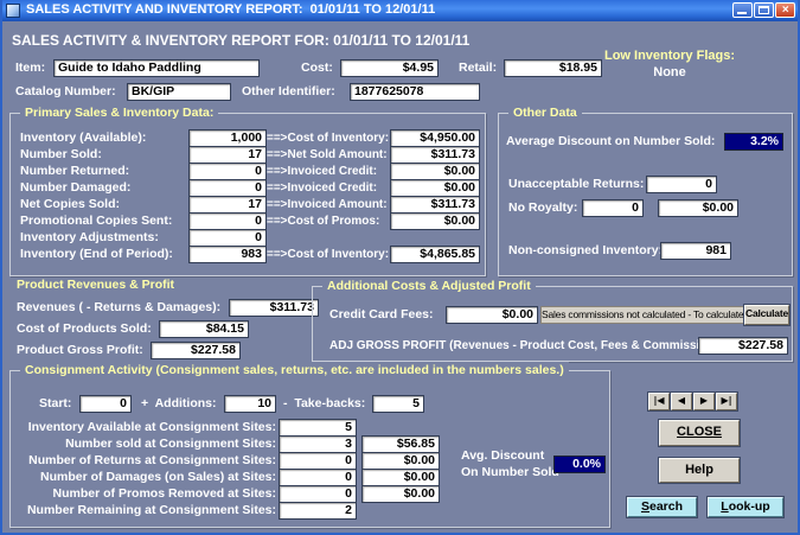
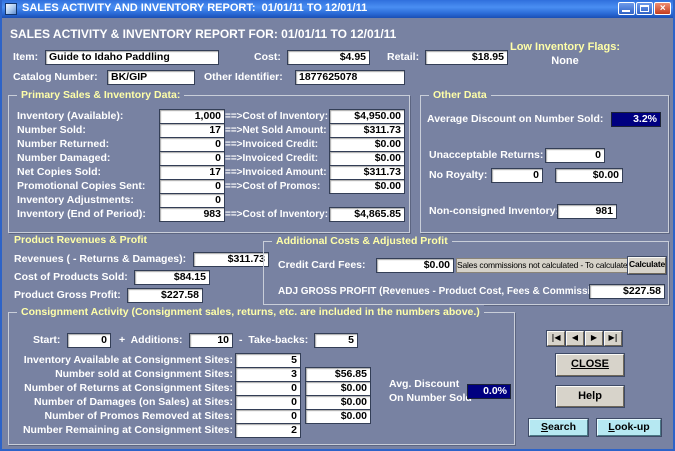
  SALES ACTIVITY AND INVENTORY REPORT: 01/01/11 TO 12/01/11
  ×
  SALES ACTIVITY & INVENTORY REPORT FOR: 01/01/11 TO 12/01/11
  Low Inventory Flags:
  None
  Item:
  Guide to Idaho Paddling
  Cost:
  $4.95
  Retail:
  $18.95
  Catalog Number:
  BK/GIP
  Other Identifier:
  1877625078
  Primary Sales & Inventory Data:
  Inventory (Available):
  1,000
  ==>Cost of Inventory:
  $4,950.00
  Number Sold:
  17
  ==>Net Sold Amount:
  $311.73
  Number Returned:
  0
  ==>Invoiced Credit:
  $0.00
  Number Damaged:
  0
  ==>Invoiced Credit:
  $0.00
  Net Copies Sold:
  17
  ==>Invoiced Amount:
  $311.73
  Promotional Copies Sent:
  0
  ==>Cost of Promos:
  $0.00
  Inventory Adjustments:
  0
  Inventory (End of Period):
  983
  ==>Cost of Inventory:
  $4,865.85
  Other Data
  Average Discount on Number Sold:
  3.2%
  Unacceptable Returns:
  0
  No Royalty:
  0
  $0.00
  Non-consigned Inventory
  981
  Product Revenues & Profit
  Revenues ( - Returns & Damages):
  $311.73
  Cost of Products Sold:
  $84.15
  Product Gross Profit:
  $227.58
  Additional Costs & Adjusted Profit
  Credit Card Fees:
  $0.00
  Sales commissions not calculated - To calculate
  Calculate
  ADJ GROSS PROFIT (Revenues - Product Cost, Fees & Commiss
  $227.58
- Consignment Activity (Consignment sales, returns, etc. are included in the numbers sales.)
+ Consignment Activity (Consignment sales, returns, etc. are included in the numbers above.)
  Start:
  0
  + Additions:
  10
  - Take-backs:
  5
  Inventory Available at Consignment Sites:
  5
  Number sold at Consignment Sites:
  3
  $56.85
  Number of Returns at Consignment Sites:
  0
  $0.00
  Number of Damages (on Sales) at Sites:
  0
  $0.00
  Number of Promos Removed at Sites:
  0
  $0.00
  Number Remaining at Consignment Sites:
  2
  Avg. Discount
  On Number Sol
  0.0%
  |◀
  ◀
  ▶
  ▶|
  CLOSE
  Help
  Search
  Look-up
